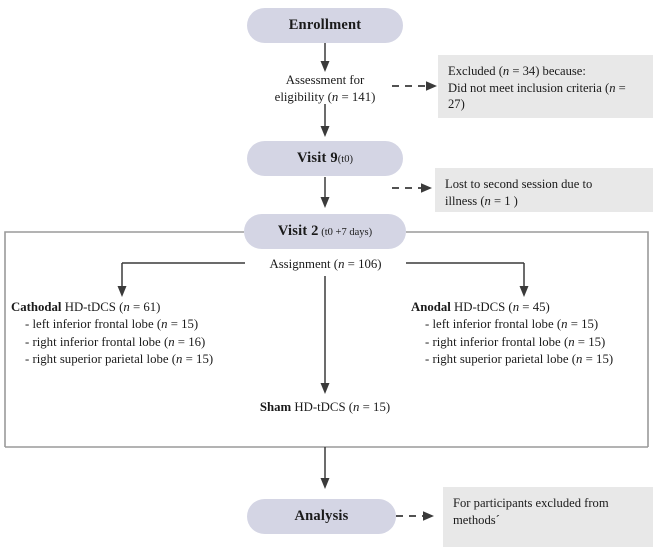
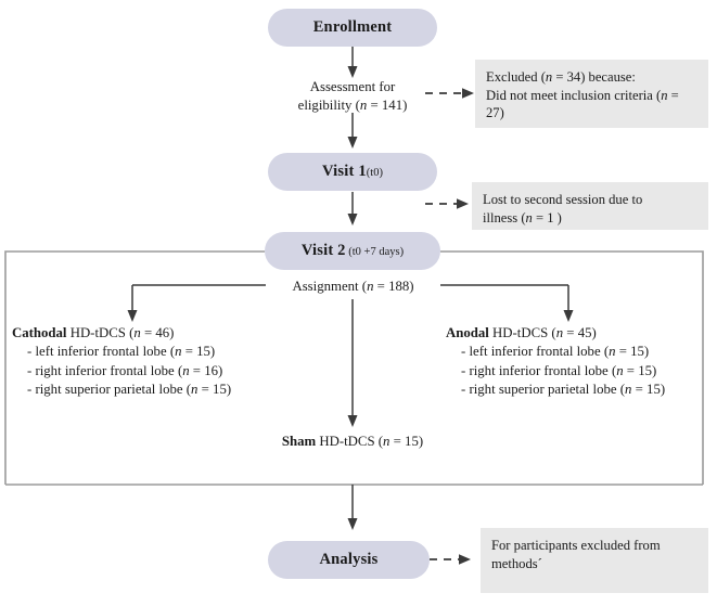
  Enrollment
  Assessment for
  eligibility (n = 141)
  Excluded (n = 34) because:
  Did not meet inclusion criteria (n = 27)
- Visit 9(t0)
+ Visit 1(t0)
  Lost to second session due to
  illness (n = 1 )
  Visit 2 (t0 +7 days)
- Assignment (n = 106)
+ Assignment (n = 188)
- Cathodal HD-tDCS (n = 61)
+ Cathodal HD-tDCS (n = 46)
  - left inferior frontal lobe (n = 15)
  - right inferior frontal lobe (n = 16)
  - right superior parietal lobe (n = 15)
  Anodal HD-tDCS (n = 45)
  - left inferior frontal lobe (n = 15)
  - right inferior frontal lobe (n = 15)
  - right superior parietal lobe (n = 15)
  Sham HD-tDCS (n = 15)
  Analysis
  For participants excluded from
  methods´
